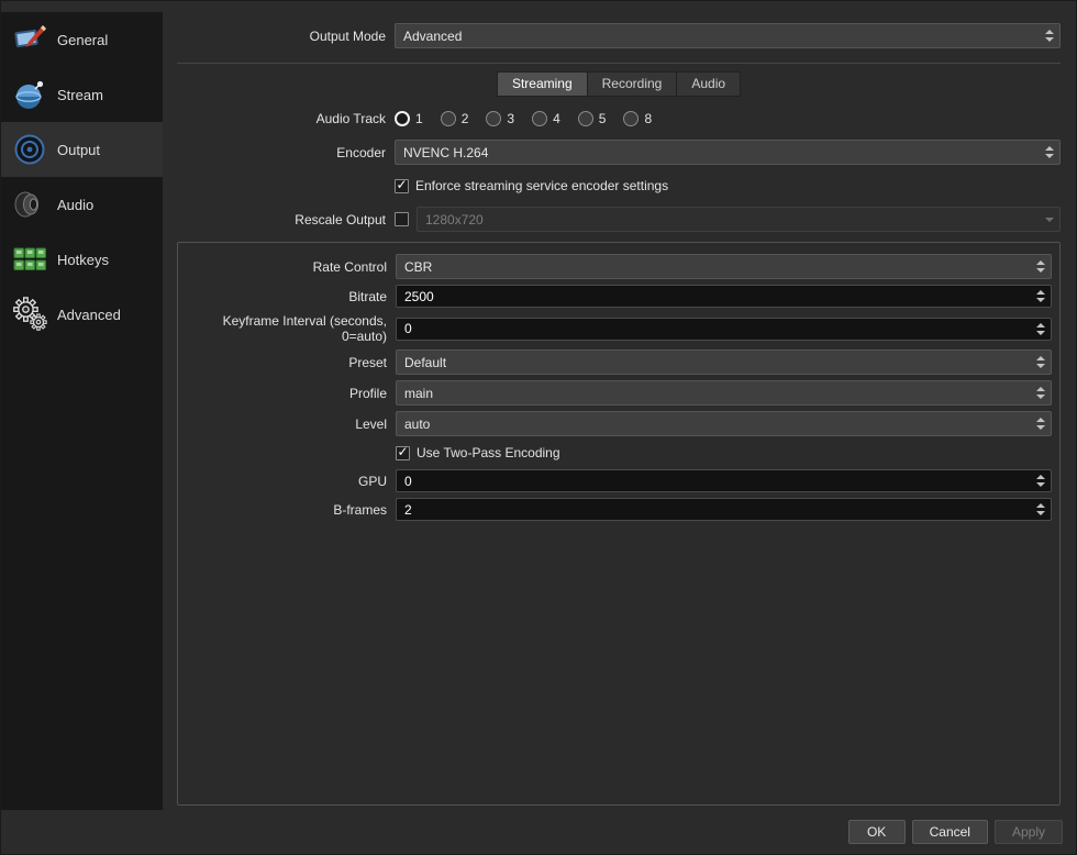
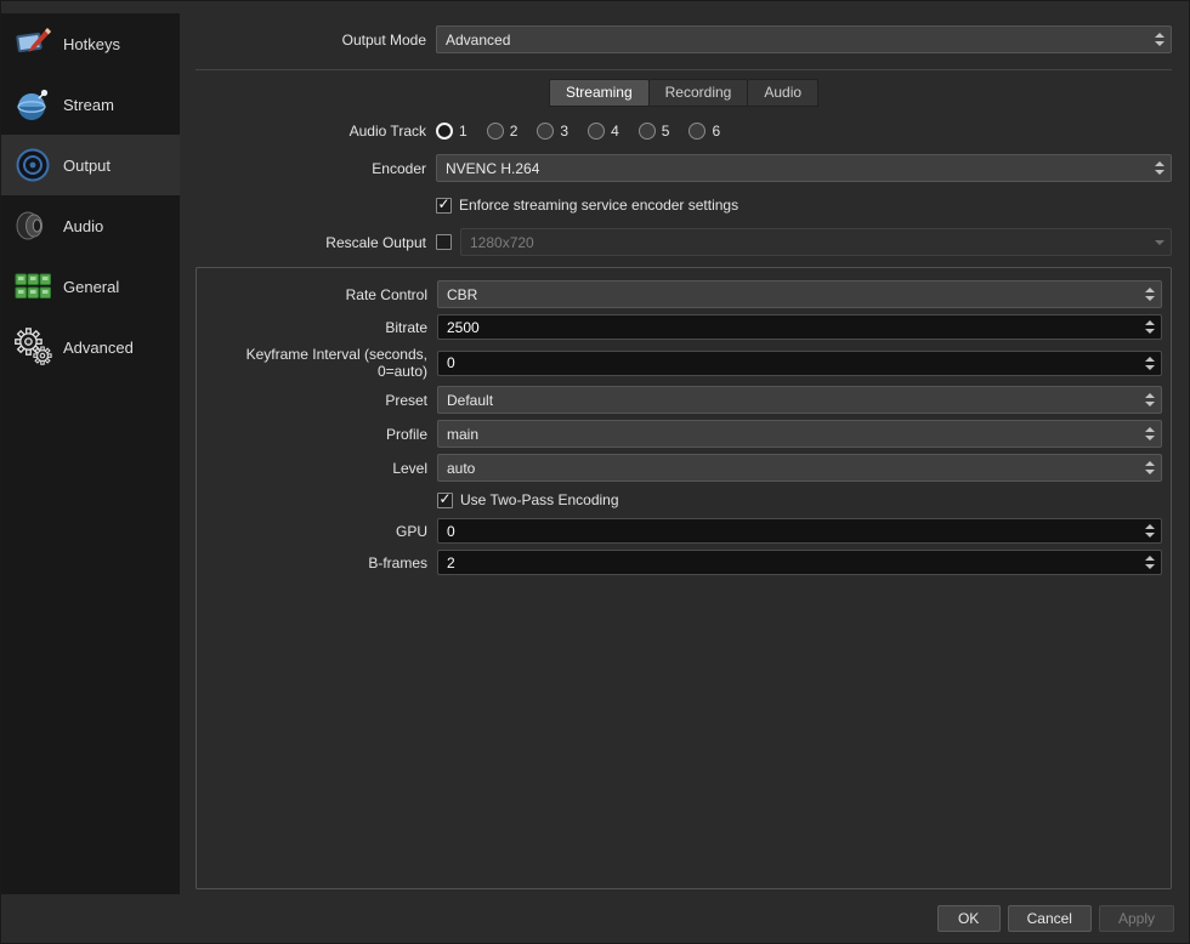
- General
+ Hotkeys
  Stream
  Output
  Audio
- Hotkeys
+ General
  Advanced
  Output Mode
  Advanced
  Streaming
  Recording
  Audio
  Audio Track
  1
  2
  3
  4
  5
- 8
+ 6
  Encoder
  NVENC H.264
  ✓
  Enforce streaming service encoder settings
  Rescale Output
  1280x720
  Rate Control
  CBR
  Bitrate
  2500
  Keyframe Interval (seconds, 0=auto)
  0
  Preset
  Default
  Profile
  main
  Level
  auto
  ✓
  Use Two-Pass Encoding
  GPU
  0
  B-frames
  2
  OK
  Cancel
  Apply
